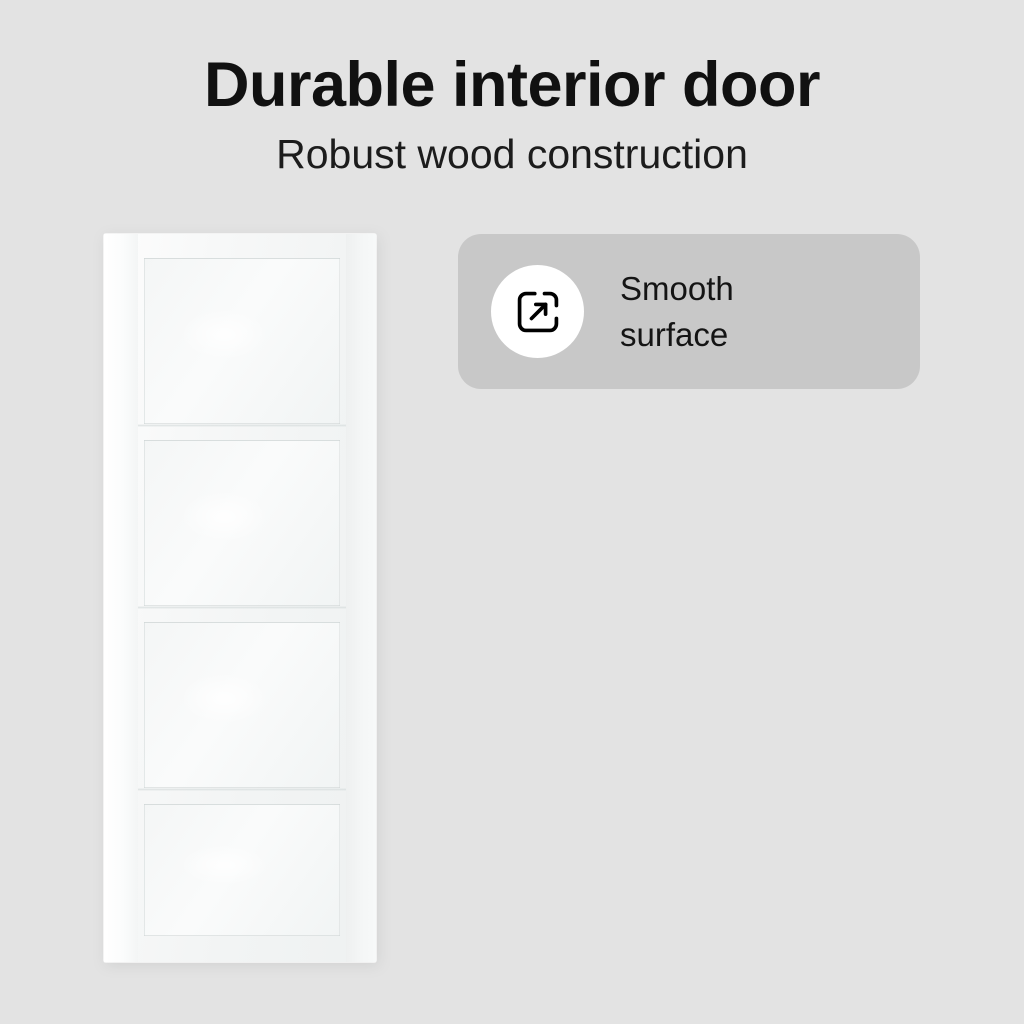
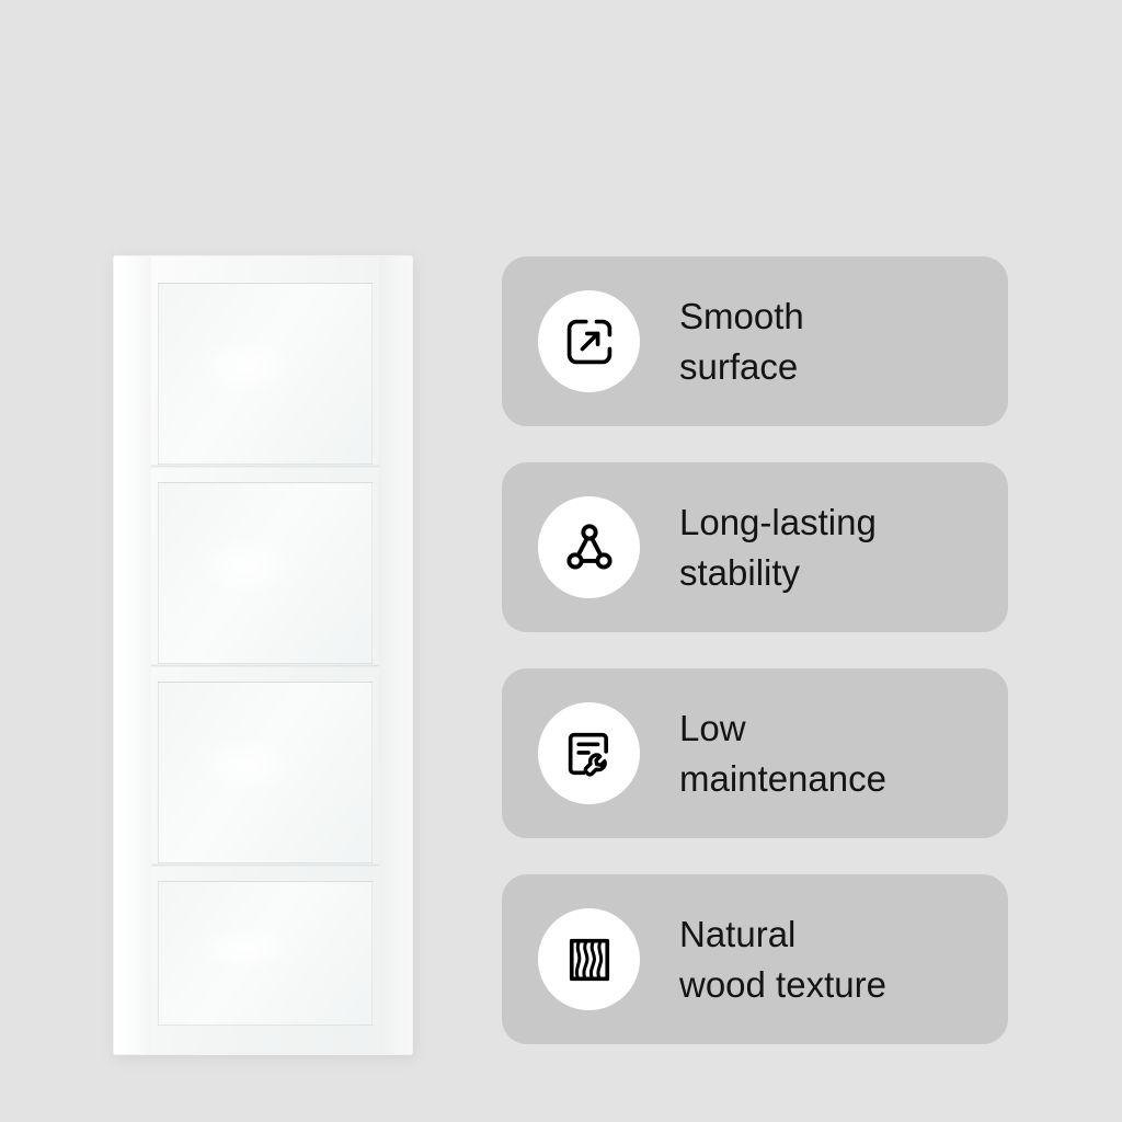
- Durable interior door
- Robust wood construction
  Smooth
  surface
+ Long-lasting
+ stability
+ Low
+ maintenance
+ Natural
+ wood texture
